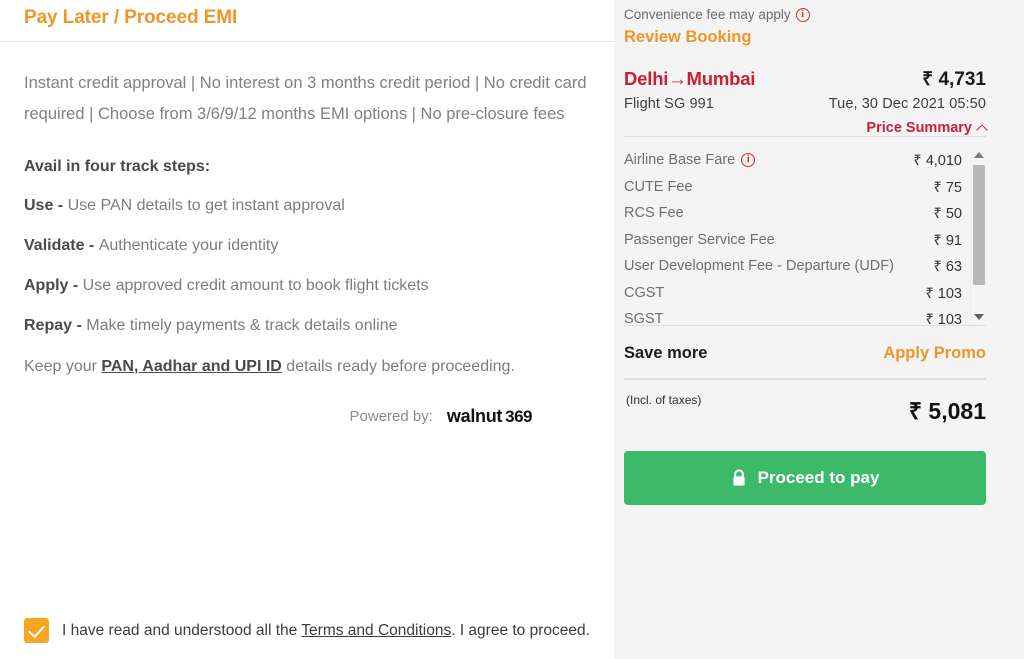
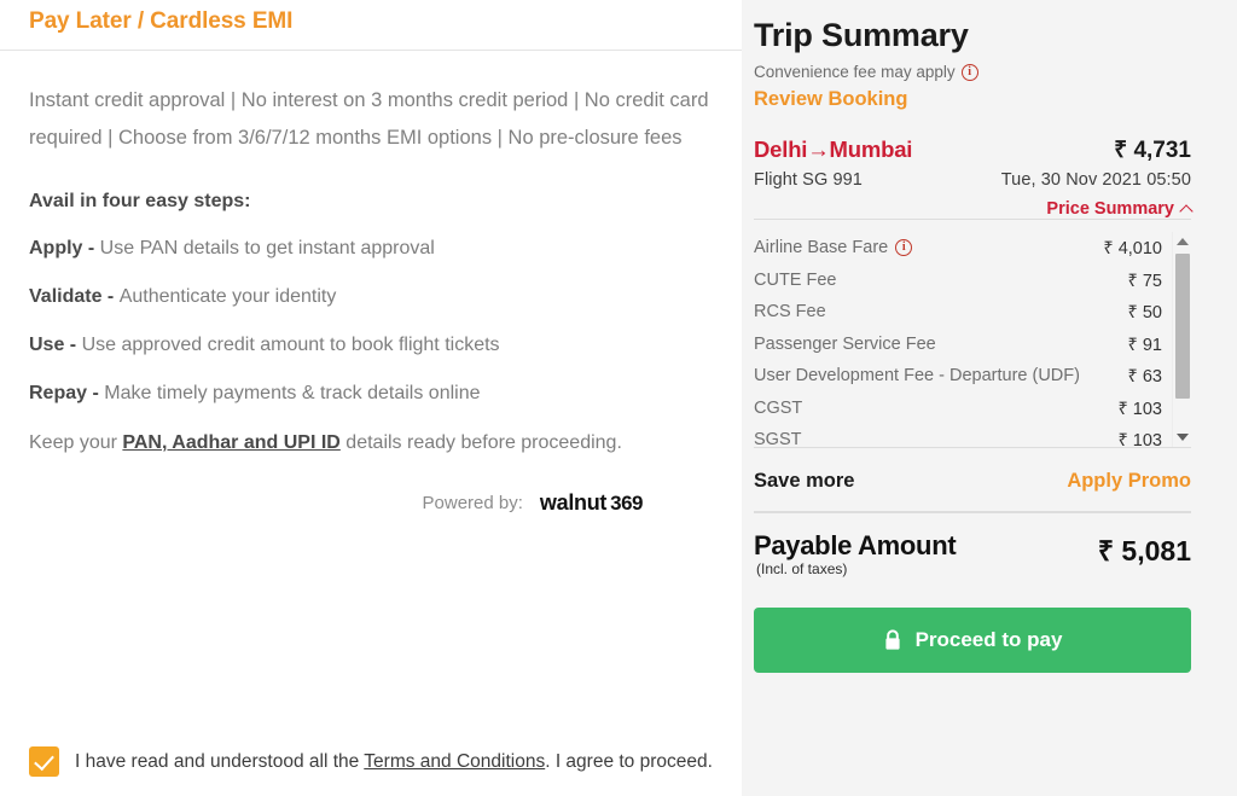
- Pay Later / Proceed EMI
+ Pay Later / Cardless EMI
- Instant credit approval | No interest on 3 months credit period | No credit card required | Choose from 3/6/9/12 months EMI options | No pre-closure fees
+ Instant credit approval | No interest on 3 months credit period | No credit card required | Choose from 3/6/7/12 months EMI options | No pre-closure fees
- Avail in four track steps:
+ Avail in four easy steps:
- Use - Use PAN details to get instant approval
+ Apply - Use PAN details to get instant approval
  Validate - Authenticate your identity
- Apply - Use approved credit amount to book flight tickets
+ Use - Use approved credit amount to book flight tickets
  Repay - Make timely payments & track details online
  Keep your PAN, Aadhar and UPI ID details ready before proceeding.
  Powered by:
  walnut
  369
  I have read and understood all the Terms and Conditions. I agree to proceed.
+ Trip Summary
  Convenience fee may apply
  i
  Review Booking
  Delhi→Mumbai
  ₹ 4,731
  Flight SG 991
- Tue, 30 Dec 2021 05:50
+ Tue, 30 Nov 2021 05:50
  Price Summary
  Airline Base Fare
  i
  ₹ 4,010
  CUTE Fee
  ₹ 75
  RCS Fee
  ₹ 50
  Passenger Service Fee
  ₹ 91
  User Development Fee - Departure (UDF)
  ₹ 63
  CGST
  ₹ 103
  SGST
  ₹ 103
  Save more
  Apply Promo
+ Payable Amount
  (Incl. of taxes)
  ₹ 5,081
  Proceed to pay
